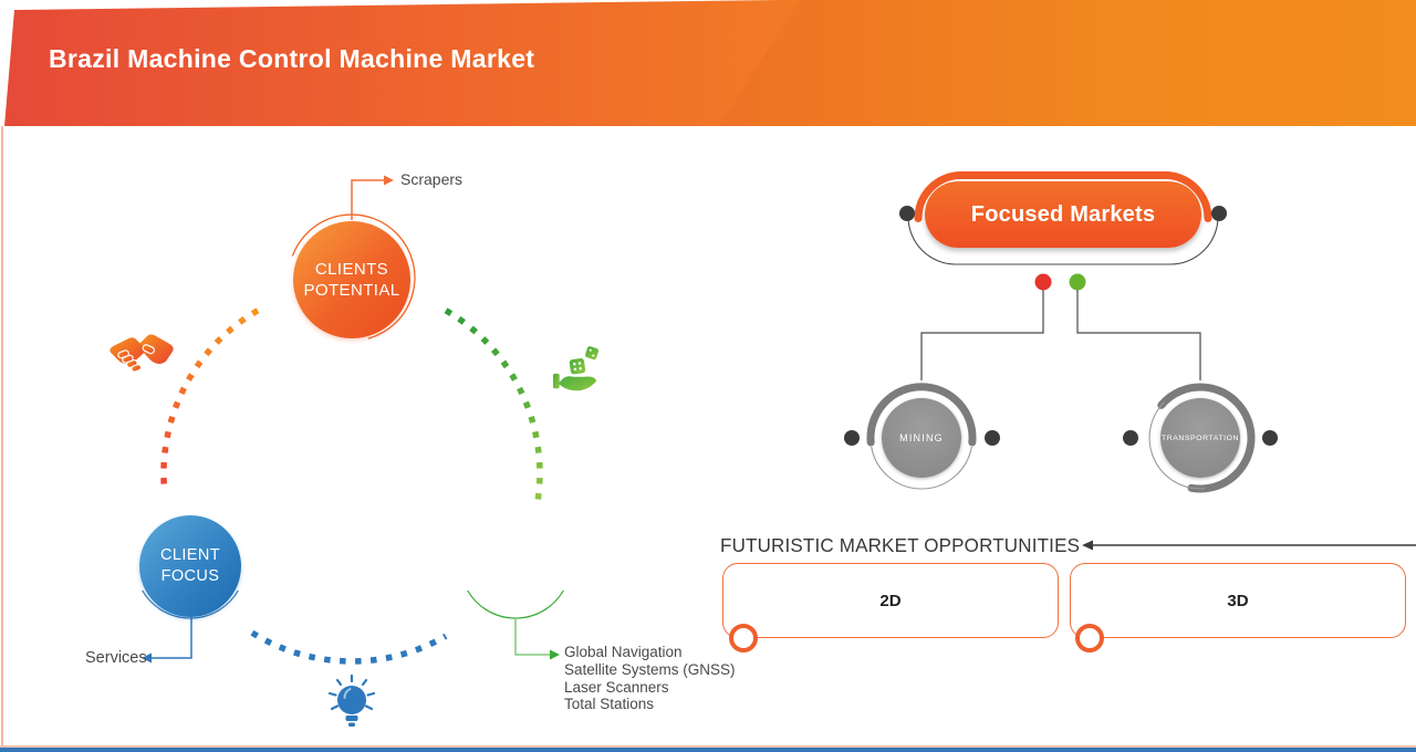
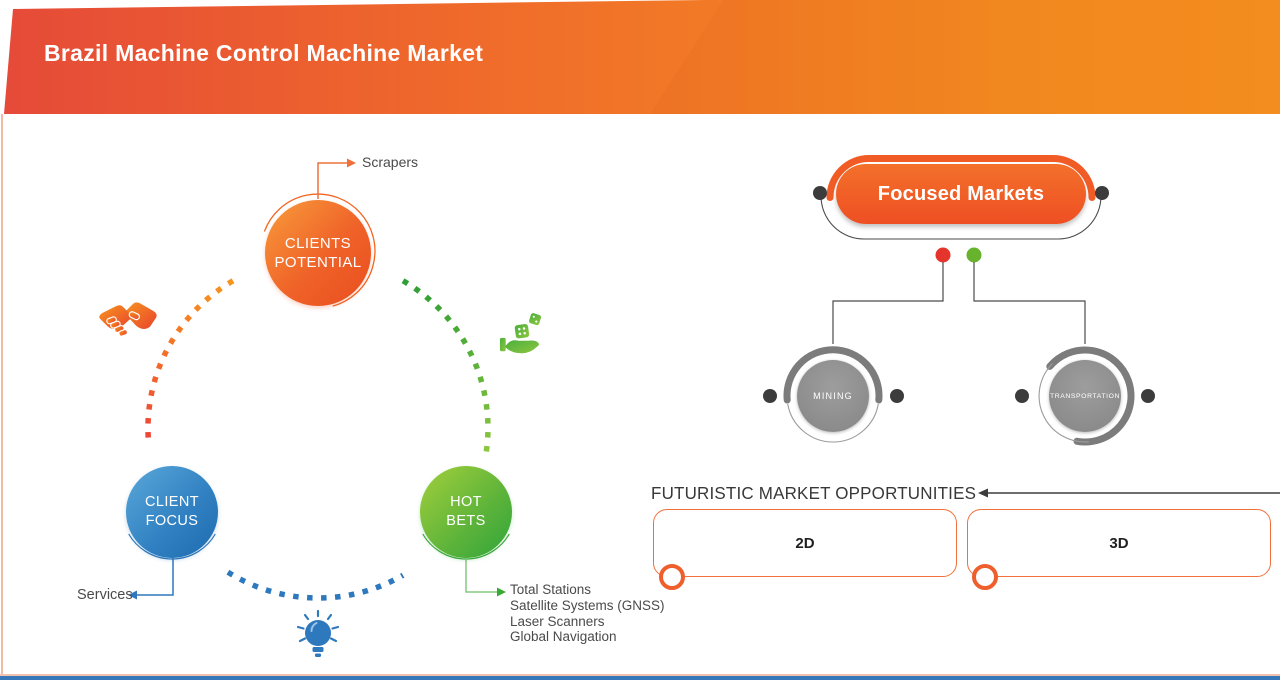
  Brazil Machine Control Machine Market
  CLIENTS
  POTENTIAL
  CLIENT
  FOCUS
+ HOT
+ BETS
  Scrapers
  Services
- Global Navigation
+ Total Stations
  Satellite Systems (GNSS)
  Laser Scanners
- Total Stations
+ Global Navigation
  Focused Markets
  MINING
  FUTURISTIC MARKET OPPORTUNITIES
  2D
  3D
